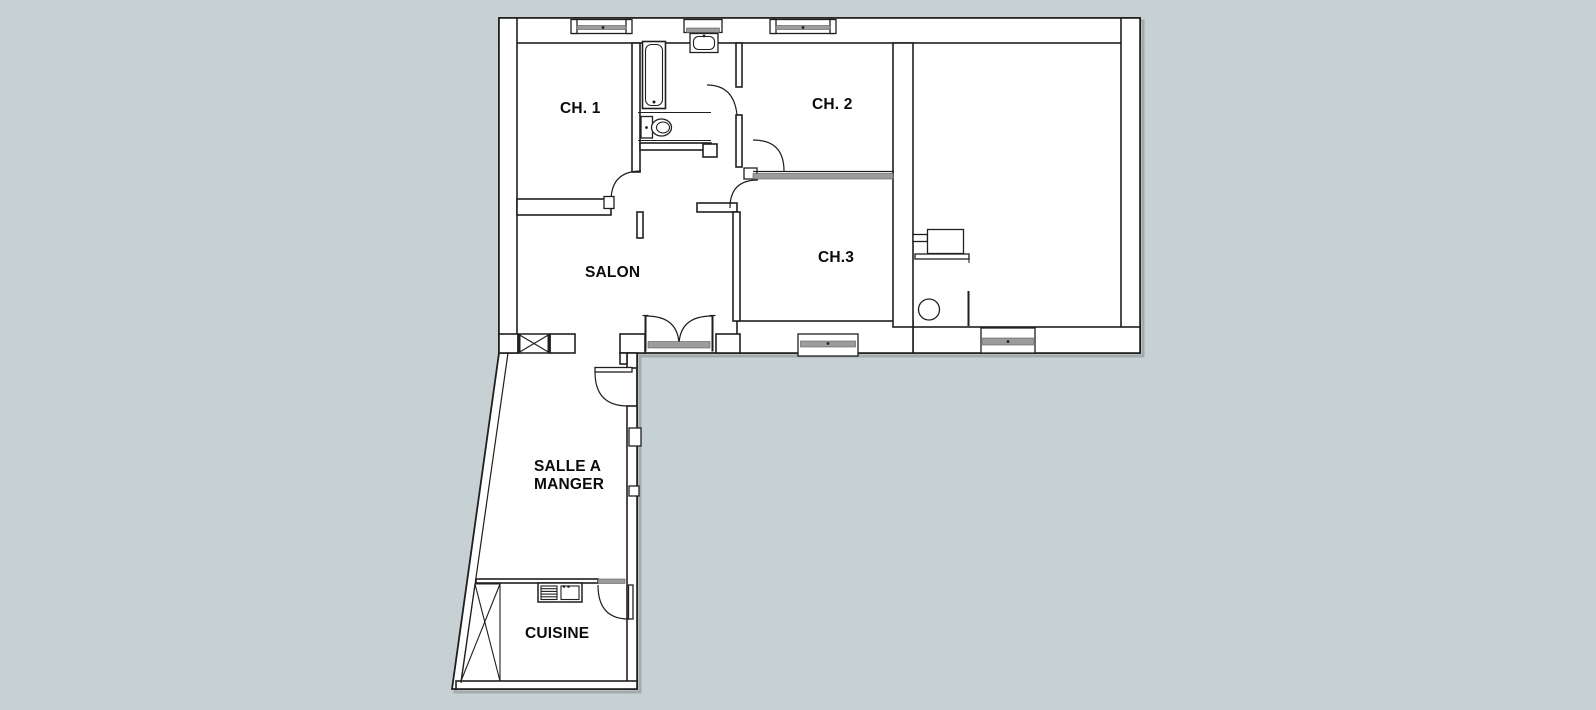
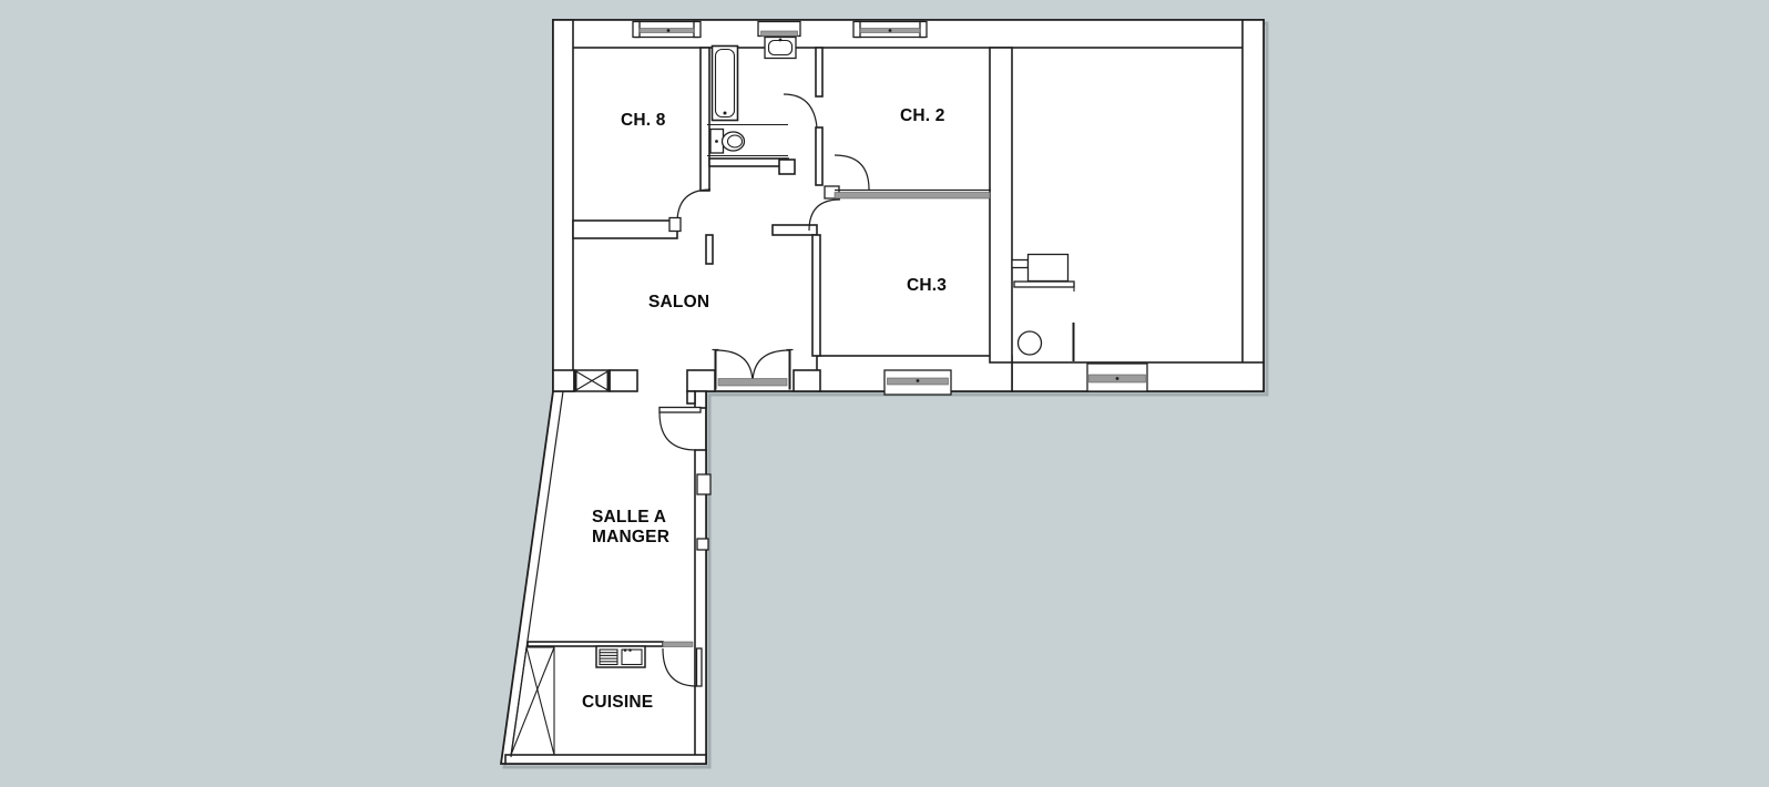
- CH. 1
+ CH. 8
  CH. 2
  CH.3
  SALON
  SALLE A
  MANGER
  CUISINE
